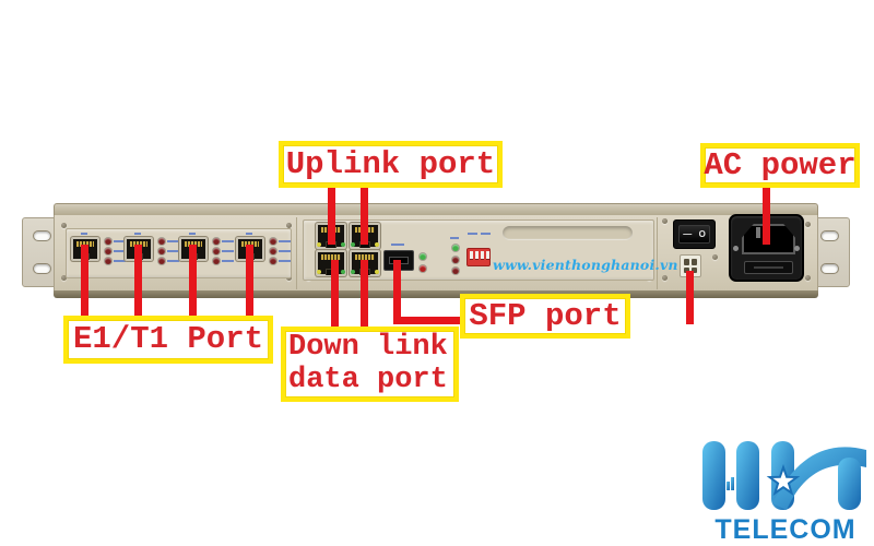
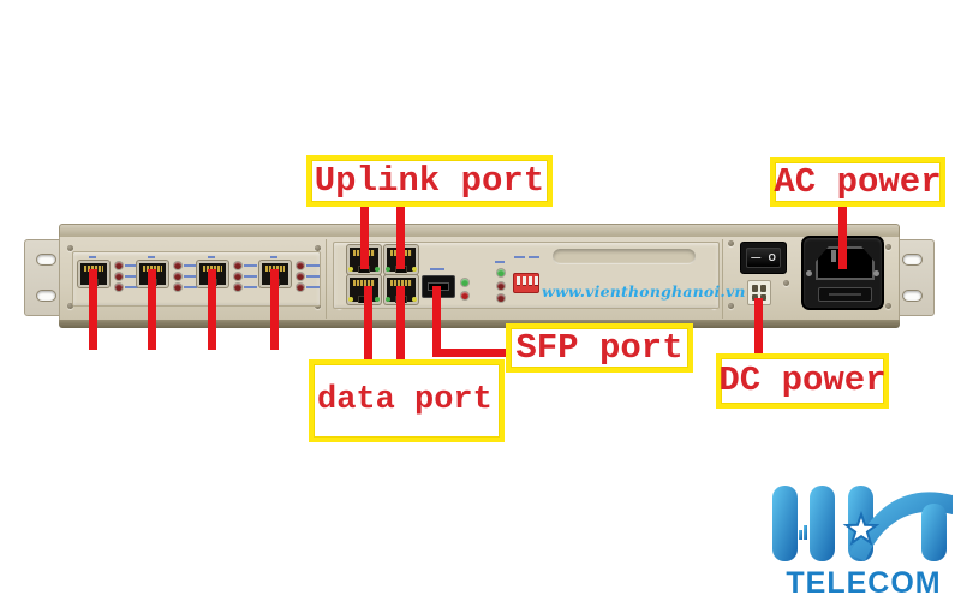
  www.vienthonghanoi.vn
  —
  O
  Uplink port
  AC power
- E1/T1 Port
- Down link
  data port
  SFP port
+ DC power
  TELECOM
